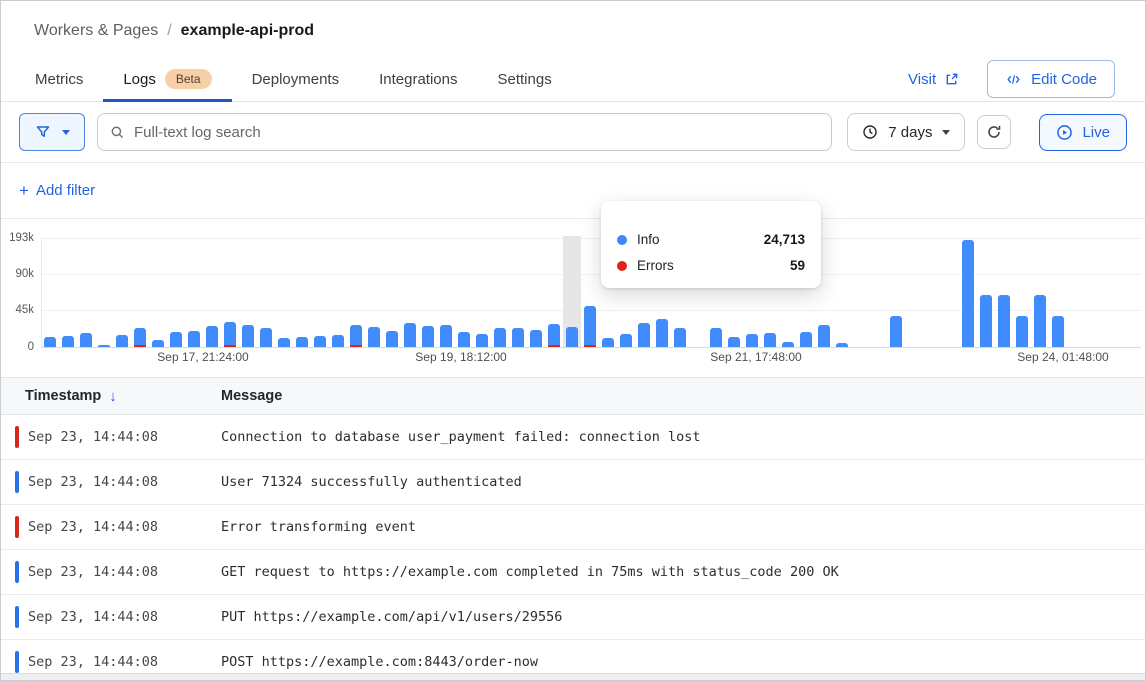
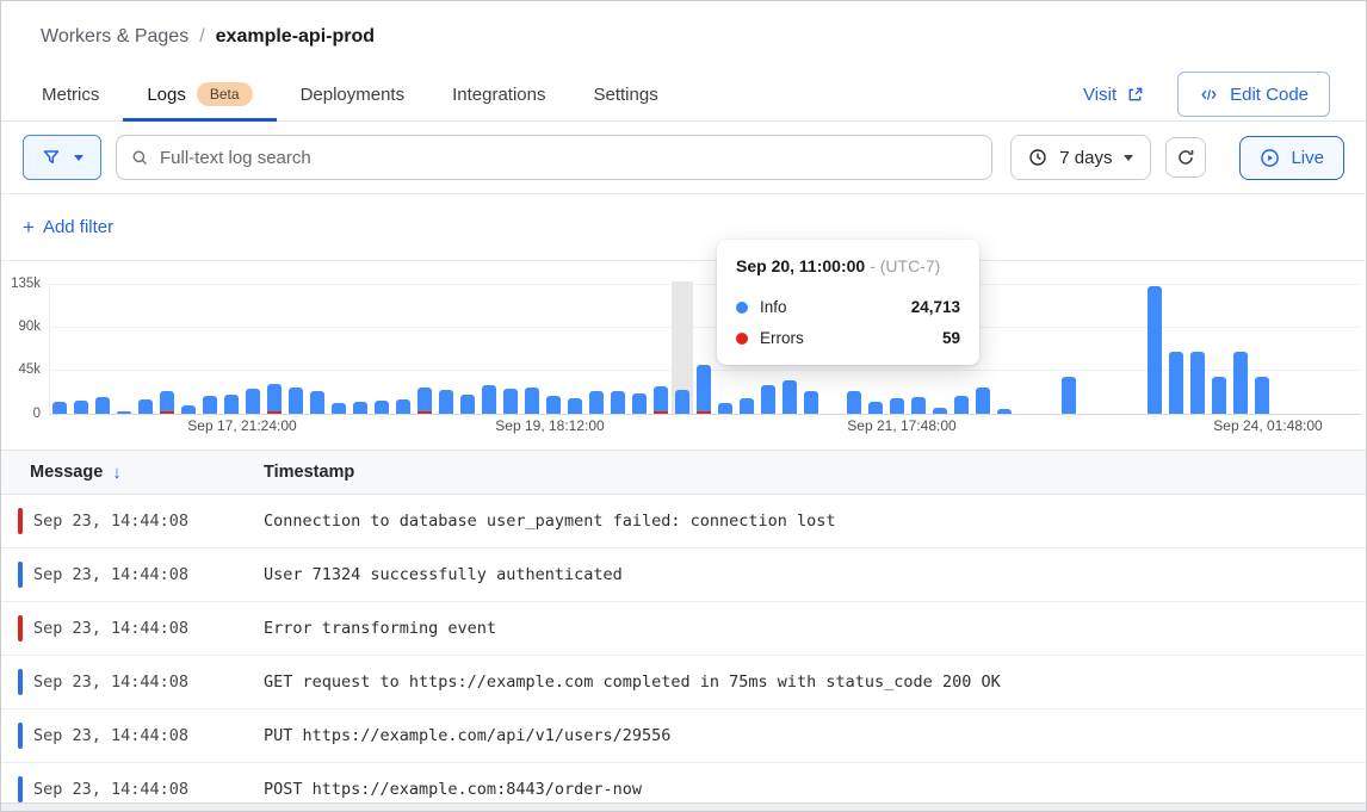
  Workers & Pages
  /
  example-api-prod
  Metrics
  Logs
  Beta
  Deployments
  Integrations
  Settings
  Visit
  Edit Code
  Full-text log search
  7 days
  Live
  +
  Add filter
- 193k
+ 135k
  90k
  45k
  0
  Sep 17, 21:24:00
  Sep 19, 18:12:00
  Sep 21, 17:48:00
  Sep 24, 01:48:00
+ Sep 20, 11:00:00 - (UTC-7)
  Info
  24,713
  Errors
  59
- Timestamp
+ Message
  ↓
- Message
+ Timestamp
  Sep 23, 14:44:08
  Connection to database user_payment failed: connection lost
  Sep 23, 14:44:08
  User 71324 successfully authenticated
  Sep 23, 14:44:08
  Error transforming event
  Sep 23, 14:44:08
  GET request to https://example.com completed in 75ms with status_code 200 OK
  Sep 23, 14:44:08
  PUT https://example.com/api/v1/users/29556
  Sep 23, 14:44:08
  POST https://example.com:8443/order-now
